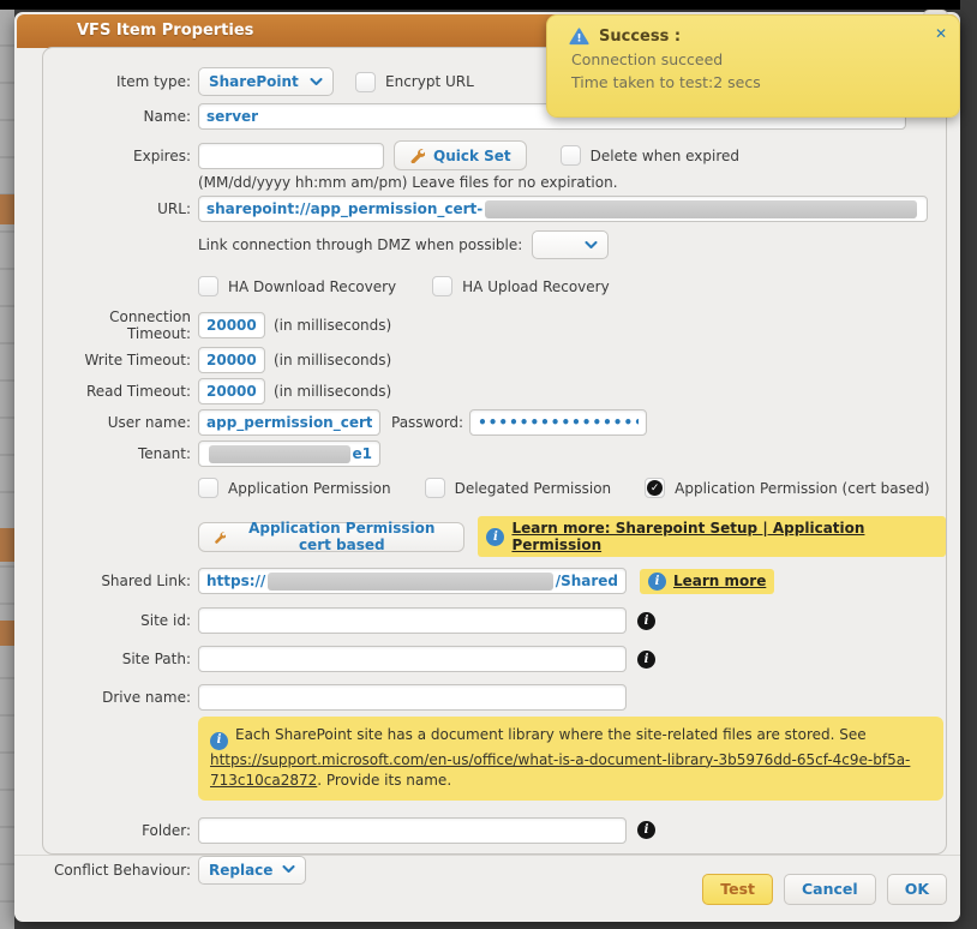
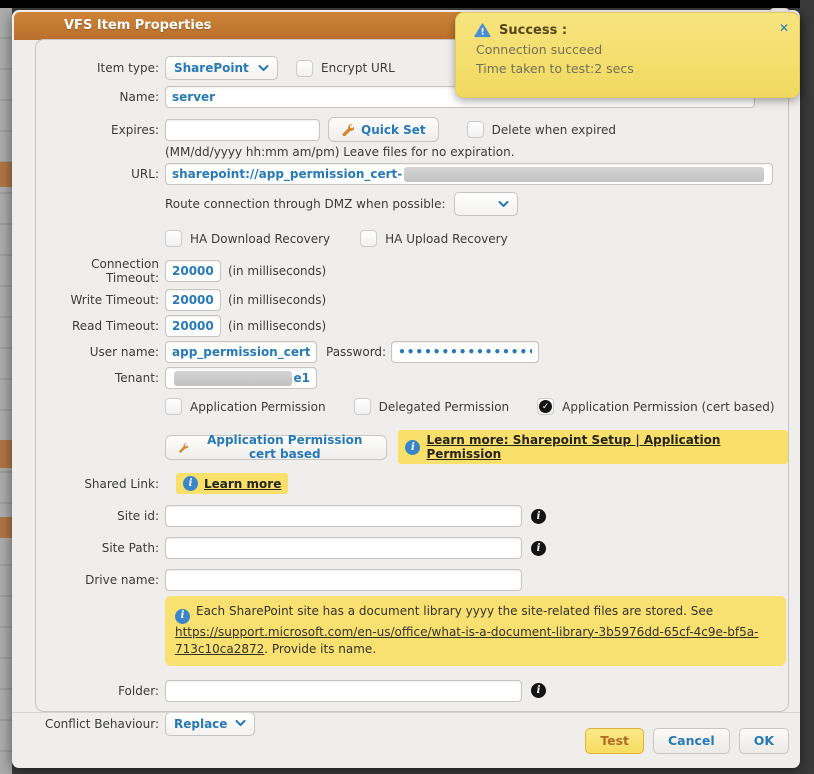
  VFS Item Properties
  Item type:
  SharePoint
  Encrypt URL
  Name:
  server
  Expires:
  Quick Set
  Delete when expired
  (MM/dd/yyyy hh:mm am/pm) Leave files for no expiration.
  URL:
  sharepoint://app_permission_cert-
- Link connection through DMZ when possible:
+ Route connection through DMZ when possible:
  HA Download Recovery
  HA Upload Recovery
  Connection Timeout:
  20000
  (in milliseconds)
  Write Timeout:
  20000
  (in milliseconds)
  Read Timeout:
  20000
  (in milliseconds)
  User name:
  app_permission_cert
  Password:
  Tenant:
  e1
  Application Permission
  Delegated Permission
  ✓
  Application Permission (cert based)
  Application Permission cert based
  i
  Learn more: Sharepoint Setup | Application Permission
  Shared Link:
- https://
- /Shared
  i
  Learn more
  Site id:
  i
  Site Path:
  i
  Drive name:
  i
- Each SharePoint site has a document library where the site-related files are stored. See https://support.microsoft.com/en-us/office/what-is-a-document-library-3b5976dd-65cf-4c9e-bf5a-713c10ca2872. Provide its name.
+ Each SharePoint site has a document library yyyy the site-related files are stored. See https://support.microsoft.com/en-us/office/what-is-a-document-library-3b5976dd-65cf-4c9e-bf5a-713c10ca2872. Provide its name.
  Folder:
  i
  Conflict Behaviour:
  Replace
  Test
  Cancel
  OK
  !
  Success :
  Connection succeed
  Time taken to test:2 secs
  ✕
